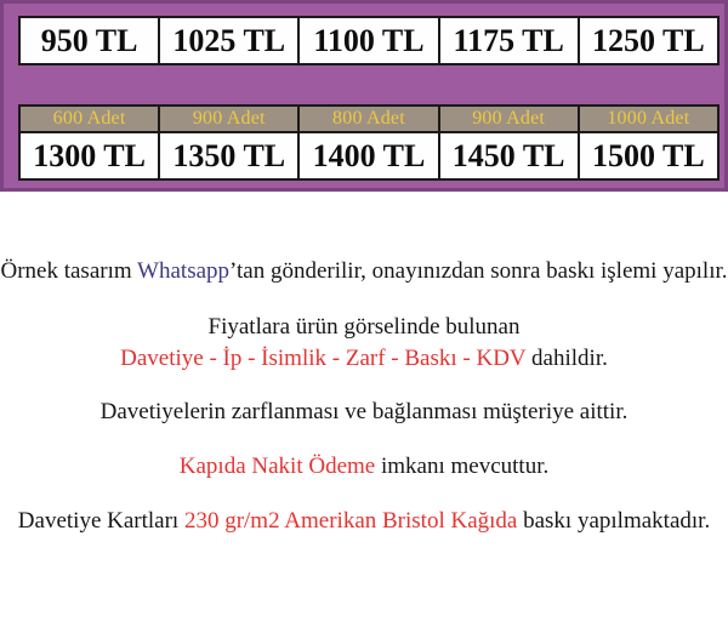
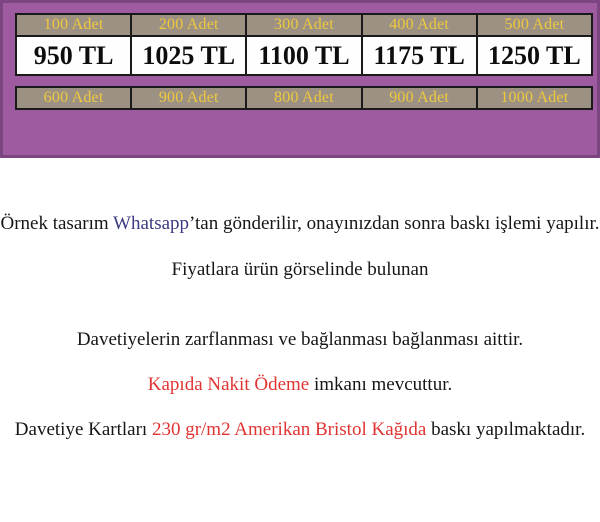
+ 100 Adet	200 Adet	300 Adet	400 Adet	500 Adet
  950 TL	1025 TL	1100 TL	1175 TL	1250 TL
  600 Adet	900 Adet	800 Adet	900 Adet	1000 Adet
- 1300 TL	1350 TL	1400 TL	1450 TL	1500 TL
  Örnek tasarım Whatsapp’tan gönderilir, onayınızdan sonra baskı işlemi yapılır.
  Fiyatlara ürün görselinde bulunan
- Davetiye - İp - İsimlik - Zarf - Baskı - KDV dahildir.
- Davetiyelerin zarflanması ve bağlanması müşteriye aittir.
+ Davetiyelerin zarflanması ve bağlanması bağlanması aittir.
  Kapıda Nakit Ödeme imkanı mevcuttur.
  Davetiye Kartları 230 gr/m2 Amerikan Bristol Kağıda baskı yapılmaktadır.
